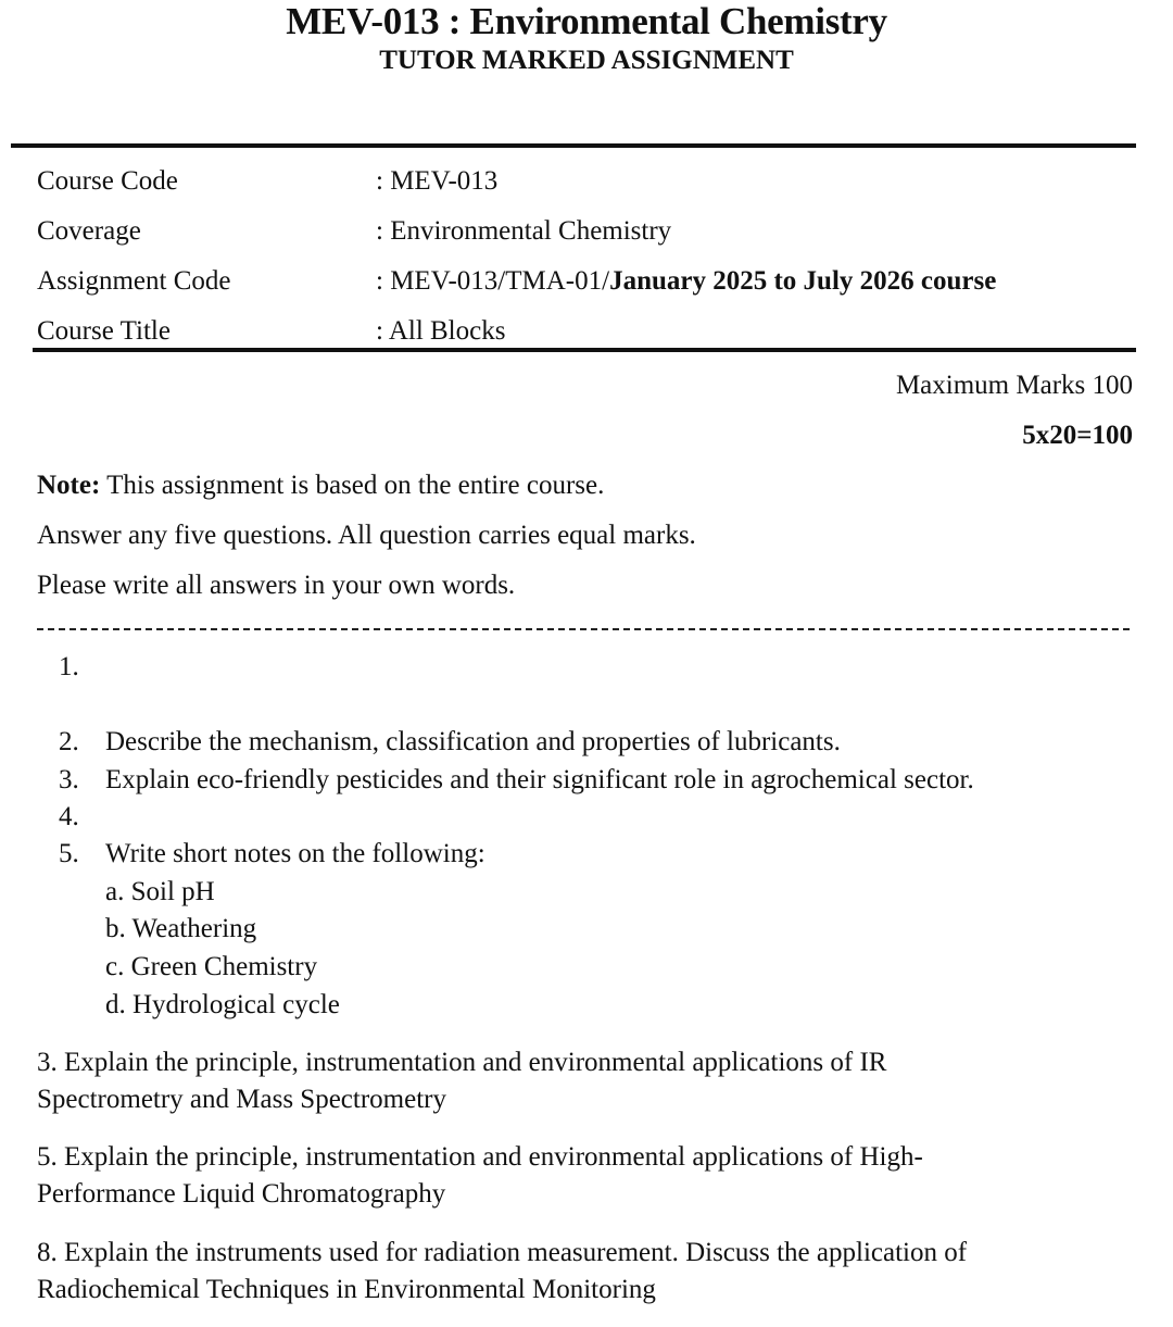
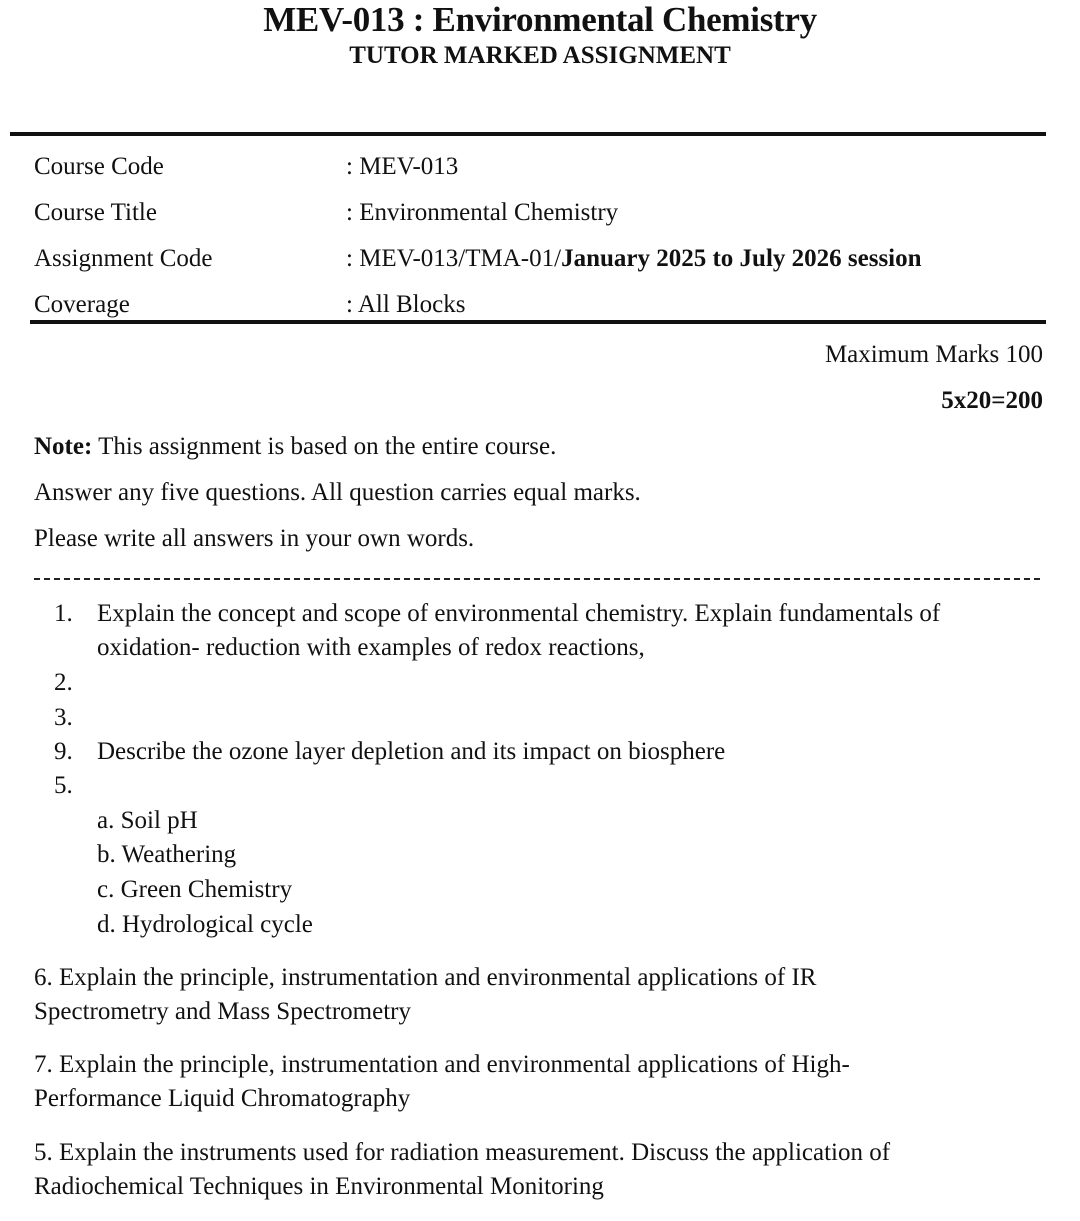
  MEV-013 : Environmental Chemistry
  TUTOR MARKED ASSIGNMENT
  Course Code
  : MEV-013
- Coverage
+ Course Title
  : Environmental Chemistry
  Assignment Code
- : MEV-013/TMA-01/January 2025 to July 2026 course
+ : MEV-013/TMA-01/January 2025 to July 2026 session
- Course Title
+ Coverage
  : All Blocks
  Maximum Marks 100
- 5x20=100
+ 5x20=200
  Note: This assignment is based on the entire course.
  Answer any five questions. All question carries equal marks.
  Please write all answers in your own words.
  1.
+ Explain the concept and scope of environmental chemistry. Explain fundamentals of oxidation- reduction with examples of redox reactions,
  2.
- Describe the mechanism, classification and properties of lubricants.
  3.
- Explain eco-friendly pesticides and their significant role in agrochemical sector.
- 4.
+ 9.
+ Describe the ozone layer depletion and its impact on biosphere
  5.
- Write short notes on the following:
  a. Soil pH
  b. Weathering
  c. Green Chemistry
  d. Hydrological cycle
- 3. Explain the principle, instrumentation and environmental applications of IR Spectrometry and Mass Spectrometry
+ 6. Explain the principle, instrumentation and environmental applications of IR Spectrometry and Mass Spectrometry
- 5. Explain the principle, instrumentation and environmental applications of High-Performance Liquid Chromatography
+ 7. Explain the principle, instrumentation and environmental applications of High-Performance Liquid Chromatography
- 8. Explain the instruments used for radiation measurement. Discuss the application of Radiochemical Techniques in Environmental Monitoring
+ 5. Explain the instruments used for radiation measurement. Discuss the application of Radiochemical Techniques in Environmental Monitoring
